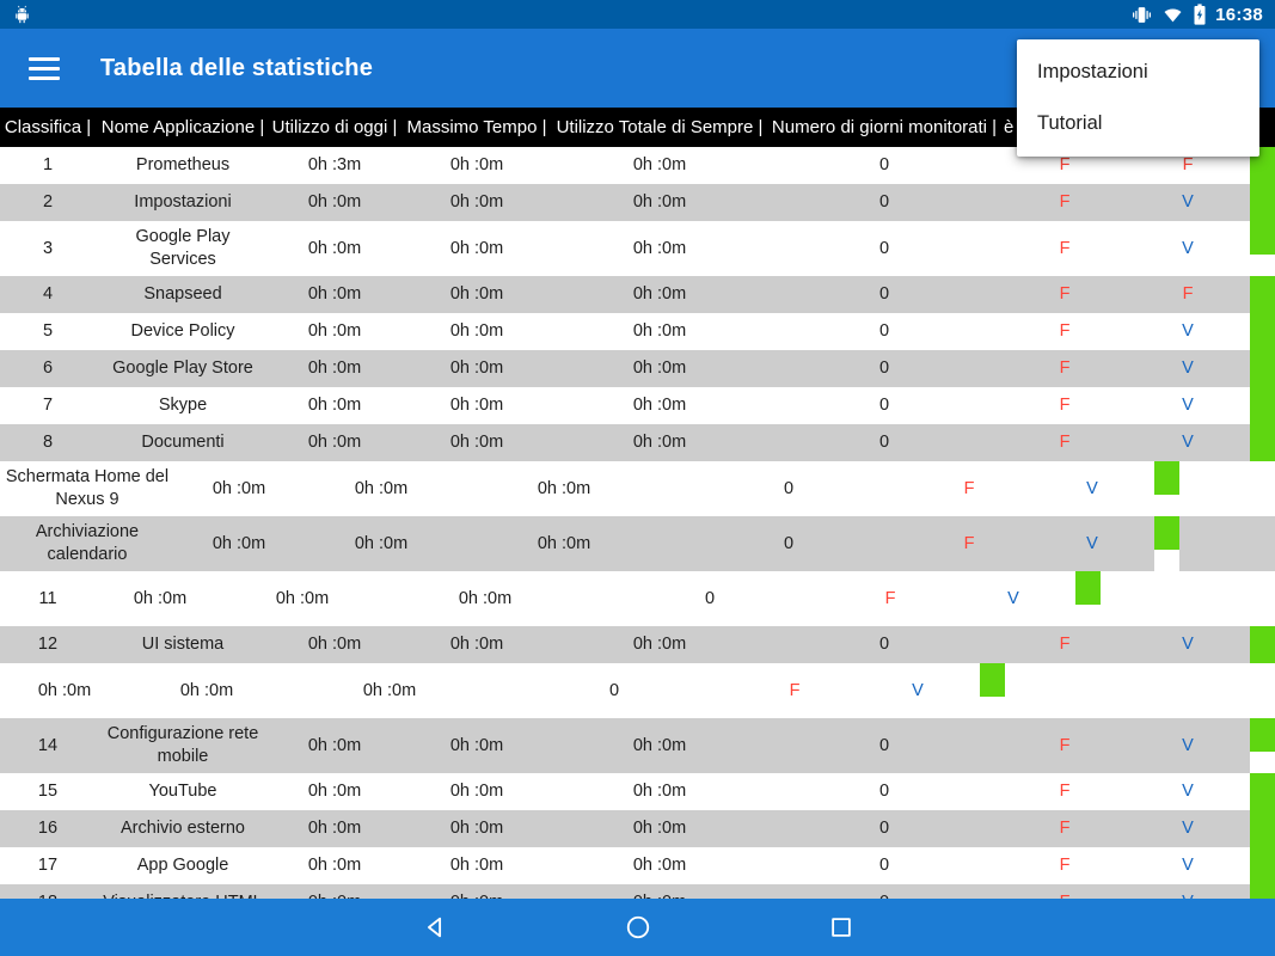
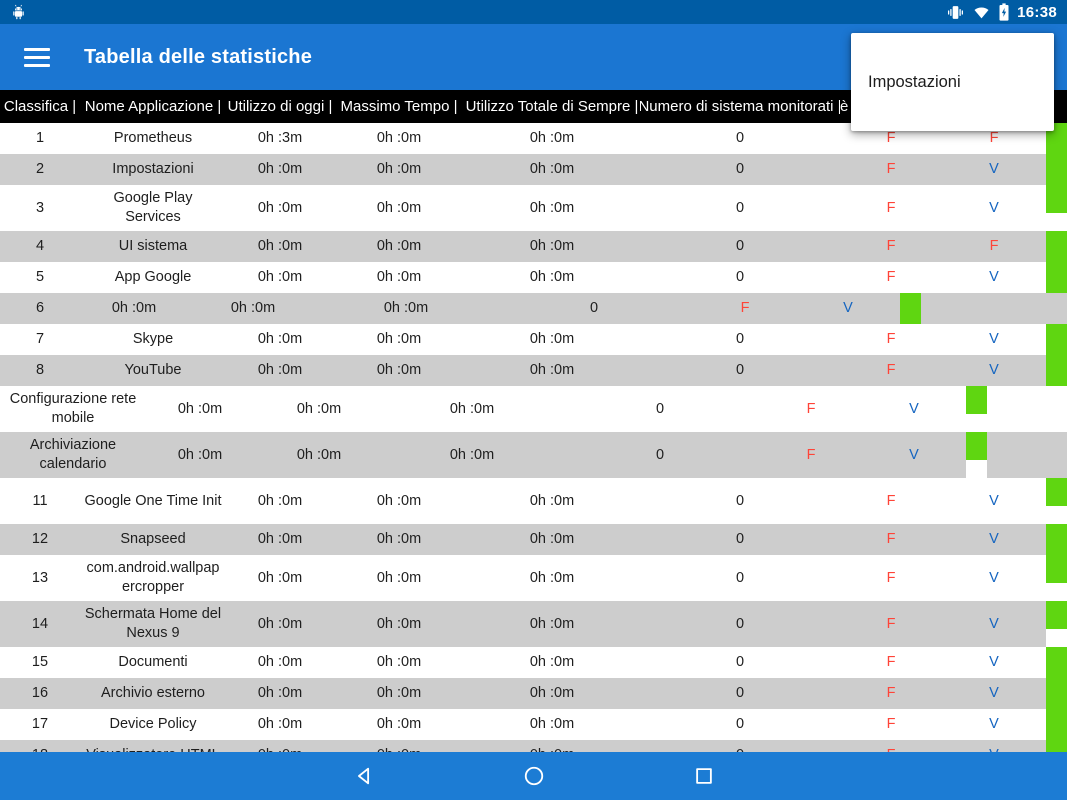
  16:38
  Tabella delle statistiche
  Classifica |
  Nome Applicazione |
  Utilizzo di oggi |
  Massimo Tempo |
  Utilizzo Totale di Sempre |
- Numero di giorni monitorati |
+ Numero di sistema monitorati |
  è
  1
  Prometheus
  0h :3m
  0h :0m
  0h :0m
  0
  F
  F
  2
  Impostazioni
  0h :0m
  0h :0m
  0h :0m
  0
  F
  V
  3
  Google Play Services
  0h :0m
  0h :0m
  0h :0m
  0
  F
  V
  4
- Snapseed
+ UI sistema
  0h :0m
  0h :0m
  0h :0m
  0
  F
  F
  5
- Device Policy
+ App Google
  0h :0m
  0h :0m
  0h :0m
  0
  F
  V
  6
- Google Play Store
  0h :0m
  0h :0m
  0h :0m
  0
  F
  V
  7
  Skype
  0h :0m
  0h :0m
  0h :0m
  0
  F
  V
  8
- Documenti
+ YouTube
  0h :0m
  0h :0m
  0h :0m
  0
  F
  V
- Schermata Home del Nexus 9
+ Configurazione rete mobile
  0h :0m
  0h :0m
  0h :0m
  0
  F
  V
  Archiviazione calendario
  0h :0m
  0h :0m
  0h :0m
  0
  F
  V
  11
+ Google One Time Init
  0h :0m
  0h :0m
  0h :0m
  0
  F
  V
  12
- UI sistema
+ Snapseed
  0h :0m
  0h :0m
  0h :0m
  0
  F
  V
+ 13
+ com.android.wallpapercropper
  0h :0m
  0h :0m
  0h :0m
  0
  F
  V
  14
- Configurazione rete mobile
+ Schermata Home del Nexus 9
  0h :0m
  0h :0m
  0h :0m
  0
  F
  V
  15
- YouTube
+ Documenti
  0h :0m
  0h :0m
  0h :0m
  0
  F
  V
  16
  Archivio esterno
  0h :0m
  0h :0m
  0h :0m
  0
  F
  V
  17
- App Google
+ Device Policy
  0h :0m
  0h :0m
  0h :0m
  0
  F
  V
  Impostazioni
- Tutorial
